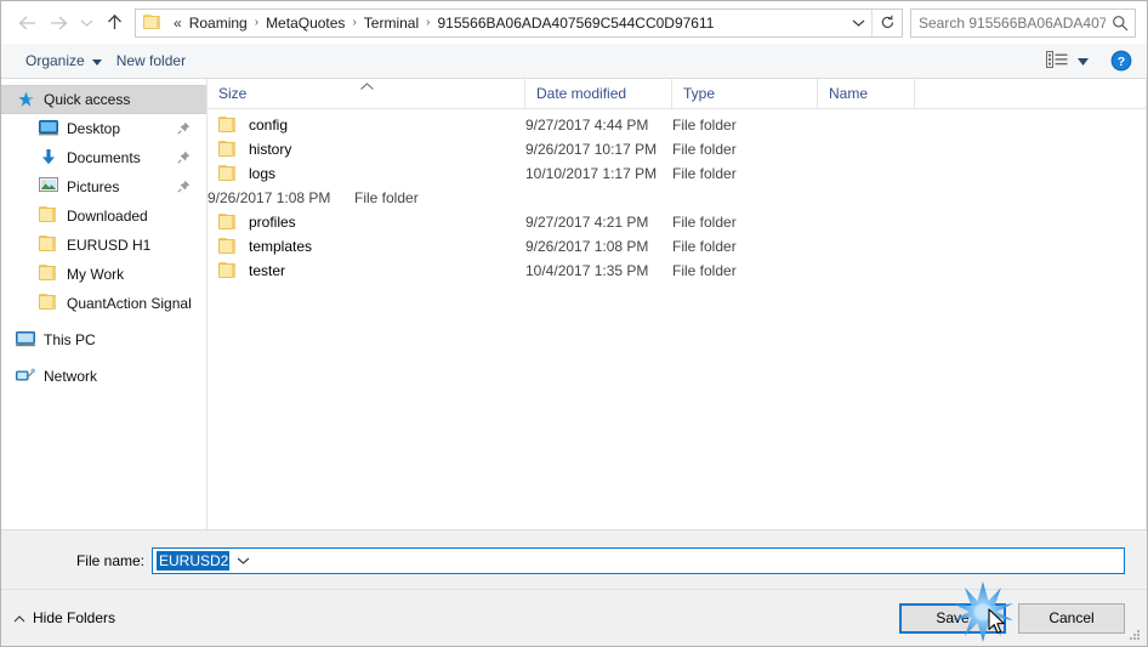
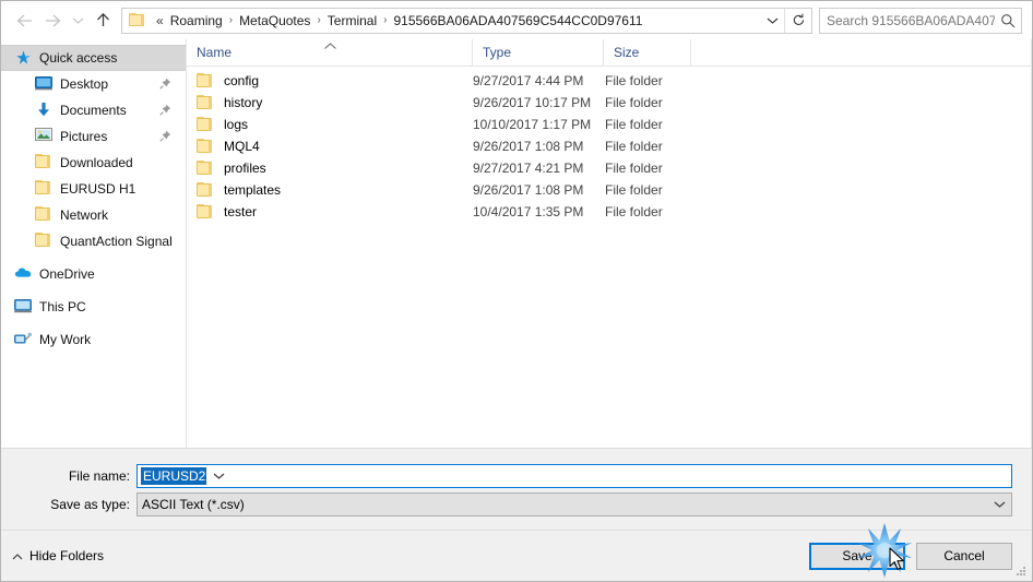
  «
  Roaming
  ›
  MetaQuotes
  ›
  Terminal
  ›
  915566BA06ADA407569C544CC0D97611
  Search 915566BA06ADA407
- Organize
- New folder
- ?
  Quick access
  Desktop
  Documents
  Pictures
  Downloaded
  EURUSD H1
- My Work
+ Network
  QuantAction Signal
+ OneDrive
  This PC
- Network
+ My Work
- Size
+ Name
- Date modified
  Type
- Name
+ Size
  config
  9/27/2017 4:44 PM
  File folder
  history
  9/26/2017 10:17 PM
  File folder
  logs
  10/10/2017 1:17 PM
  File folder
+ MQL4
  9/26/2017 1:08 PM
  File folder
  profiles
  9/27/2017 4:21 PM
  File folder
  templates
  9/26/2017 1:08 PM
  File folder
  tester
  10/4/2017 1:35 PM
  File folder
  File name:
  EURUSD2
+ Save as type:
+ ASCII Text (*.csv)
  Hide Folders
  Cancel
